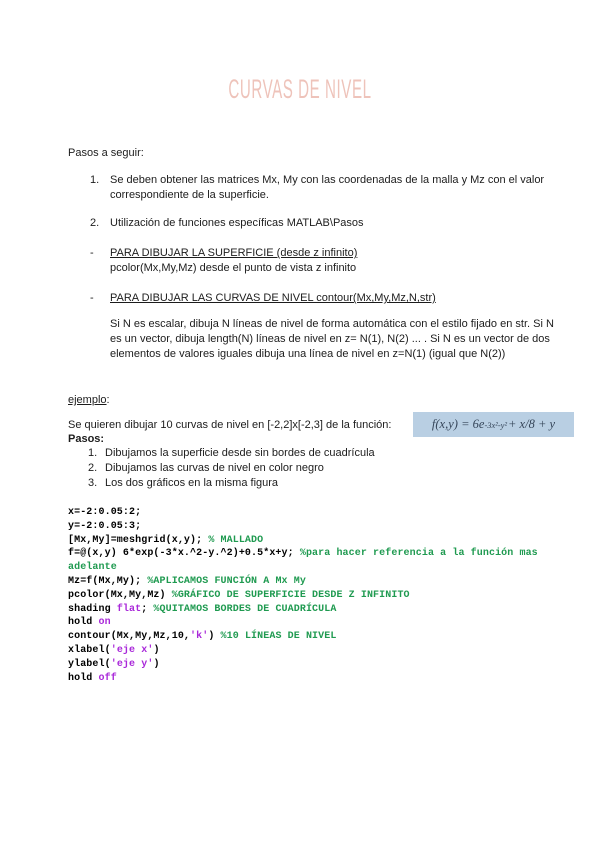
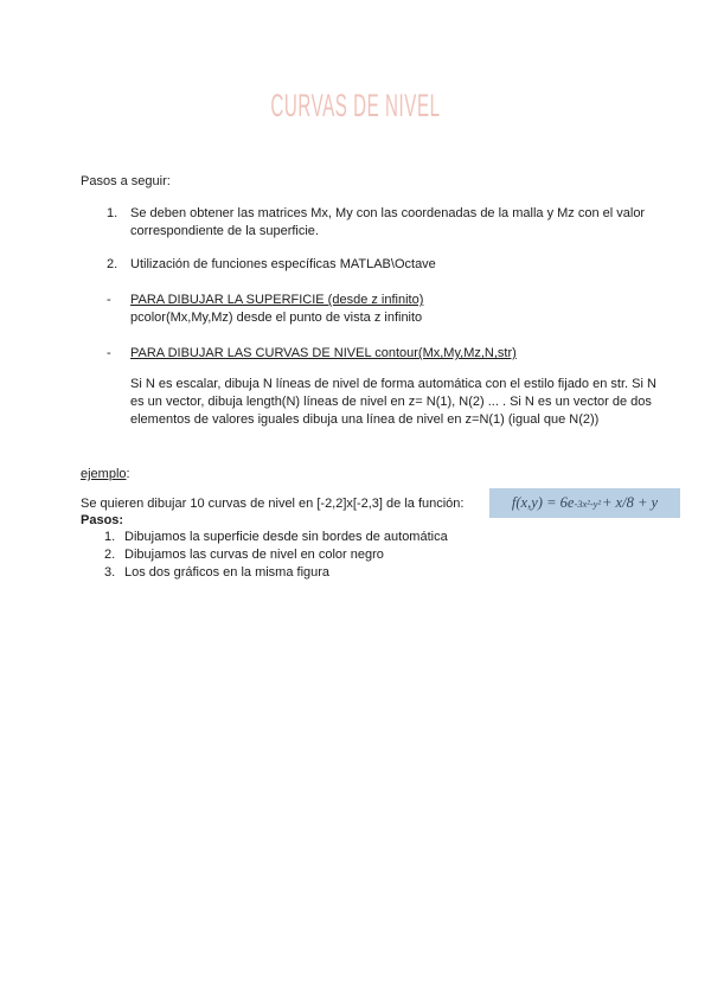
  CURVAS DE NIVEL
  Pasos a seguir:
  1.
  Se deben obtener las matrices Mx, My con las coordenadas de la malla y Mz con el valor correspondiente de la superficie.
  2.
- Utilización de funciones específicas MATLAB\Pasos
+ Utilización de funciones específicas MATLAB\Octave
  -
  PARA DIBUJAR LA SUPERFICIE (desde z infinito)
  pcolor(Mx,My,Mz) desde el punto de vista z infinito
  -
  PARA DIBUJAR LAS CURVAS DE NIVEL contour(Mx,My,Mz,N,str)
  Si N es escalar, dibuja N líneas de nivel de forma automática con el estilo fijado en str. Si N es un vector, dibuja length(N) líneas de nivel en z= N(1), N(2) ... . Si N es un vector de dos elementos de valores iguales dibuja una línea de nivel en z=N(1) (igual que N(2))
  ejemplo:
  Se quieren dibujar 10 curvas de nivel en [-2,2]x[-2,3] de la función:
  f(x,y) = 6e
  -3x²-y²
  + x/8 + y
  Pasos:
  1.
- Dibujamos la superficie desde sin bordes de cuadrícula
+ Dibujamos la superficie desde sin bordes de automática
  2.
  Dibujamos las curvas de nivel en color negro
  3.
  Los dos gráficos en la misma figura
- x=-2:0.05:2;
- y=-2:0.05:3;
- [Mx,My]=meshgrid(x,y); % MALLADO
- f=@(x,y) 6*exp(-3*x.^2-y.^2)+0.5*x+y; %para hacer referencia a la función mas adelante
- Mz=f(Mx,My); %APLICAMOS FUNCIÓN A Mx My
- pcolor(Mx,My,Mz) %GRÁFICO DE SUPERFICIE DESDE Z INFINITO
- shading flat; %QUITAMOS BORDES DE CUADRÍCULA
- hold on
- contour(Mx,My,Mz,10,'k') %10 LÍNEAS DE NIVEL
- xlabel('eje x')
- ylabel('eje y')
- hold off
